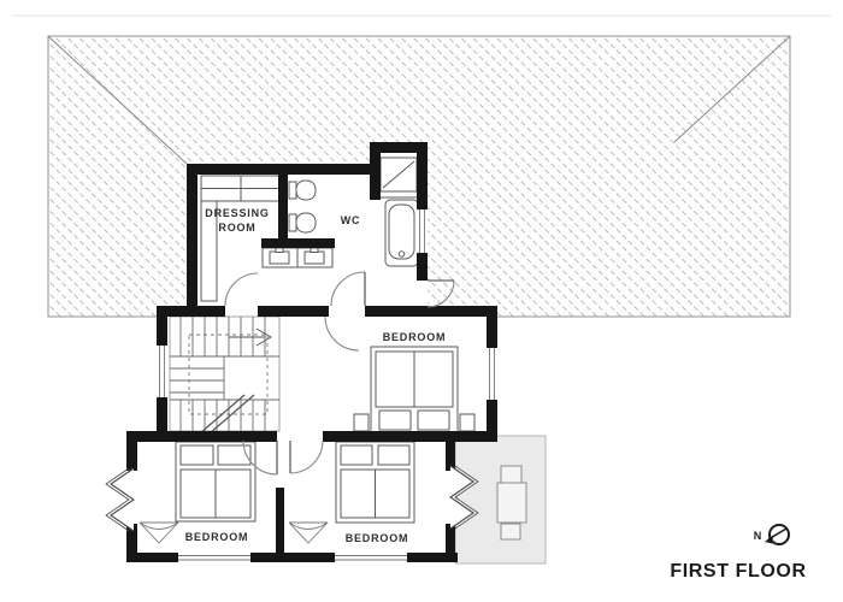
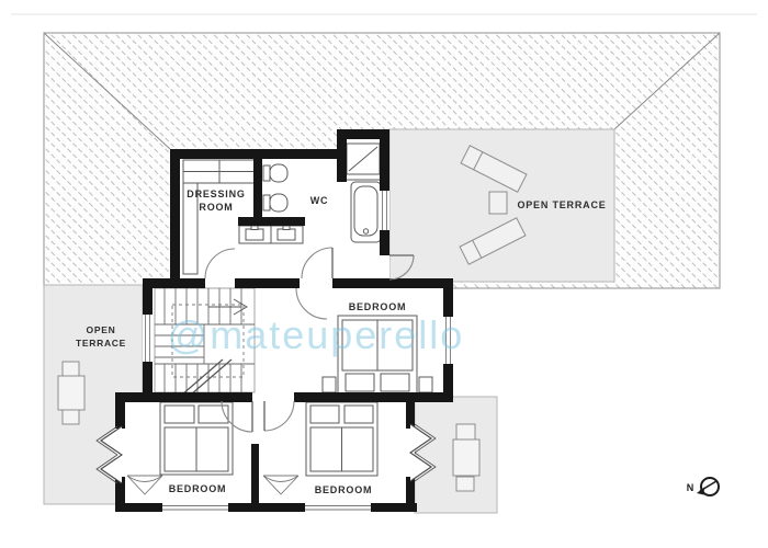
+ OPEN TERRACE
+ OPEN
+ TERRACE
+ @mateuperello
  DRESSING
  ROOM
  WC
  BEDROOM
  BEDROOM
  BEDROOM
  N
- FIRST FLOOR
